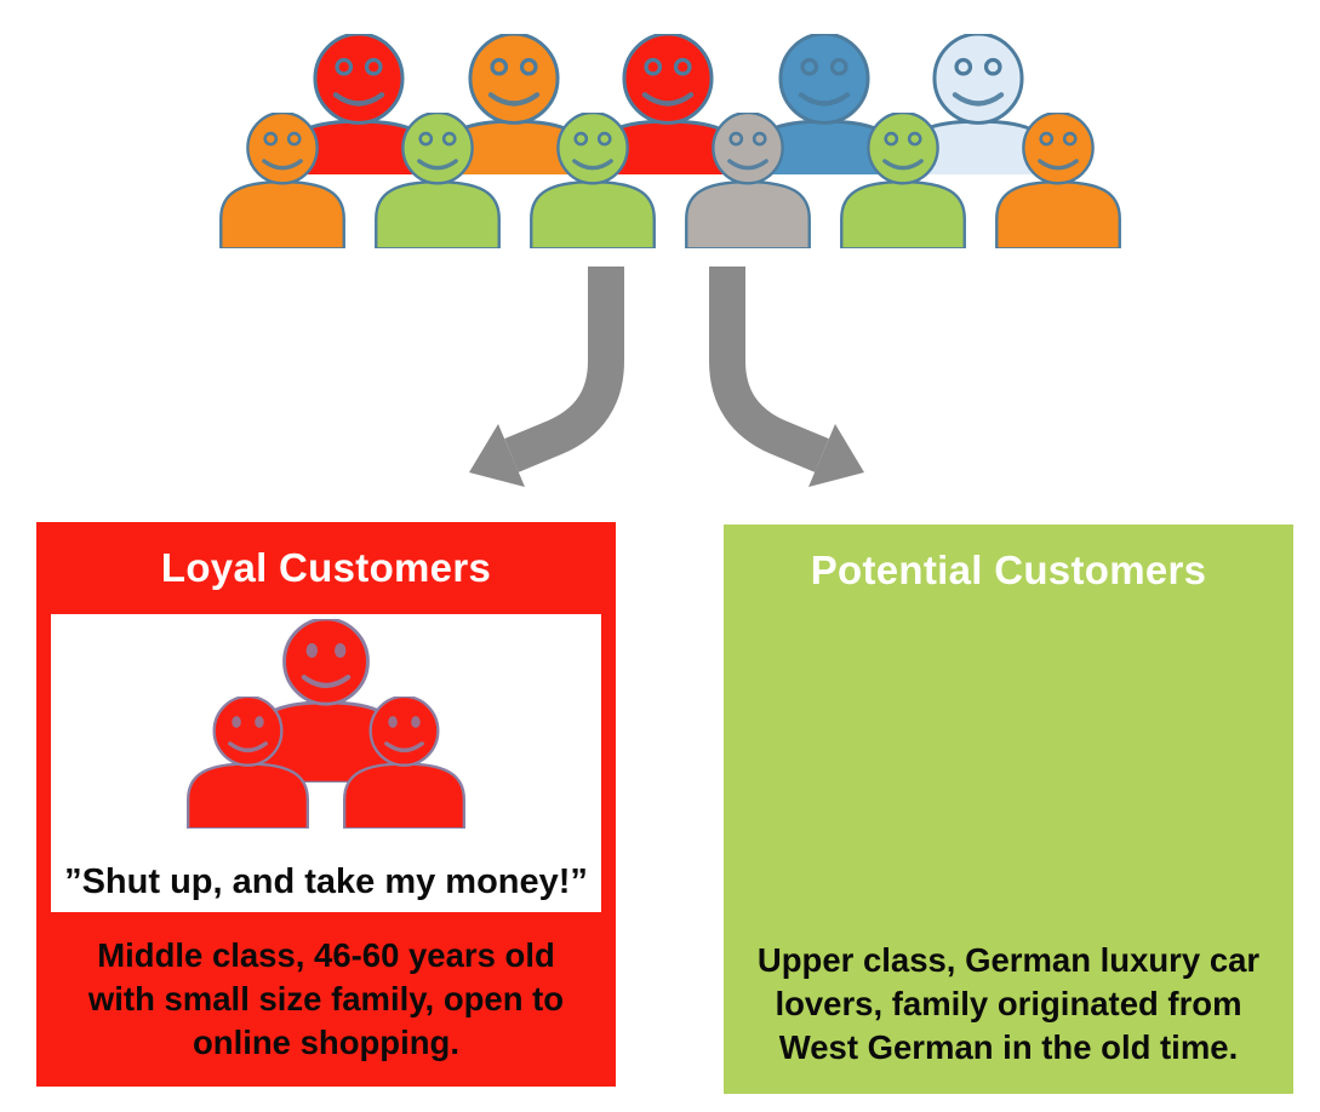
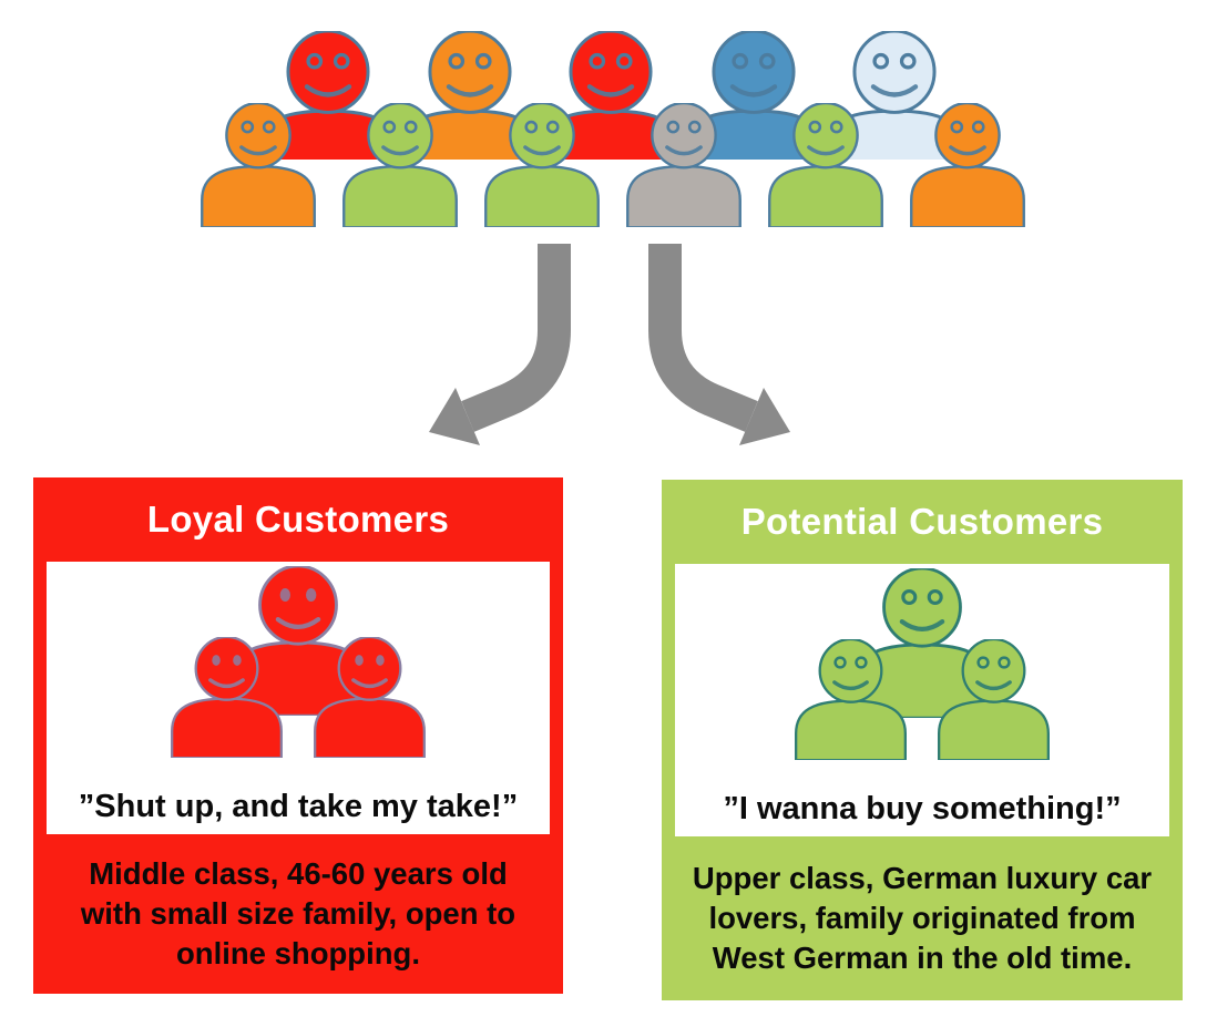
  Loyal Customers
- ”Shut up, and take my money!”
+ ”Shut up, and take my take!”
  Middle class, 46-60 years old
  with small size family, open to
  online shopping.
  Potential Customers
+ ”I wanna buy something!”
  Upper class, German luxury car
  lovers, family originated from
  West German in the old time.
